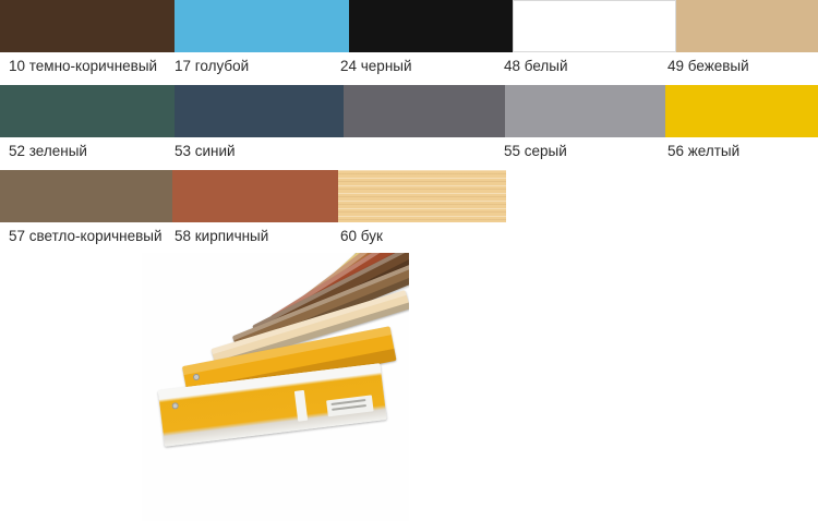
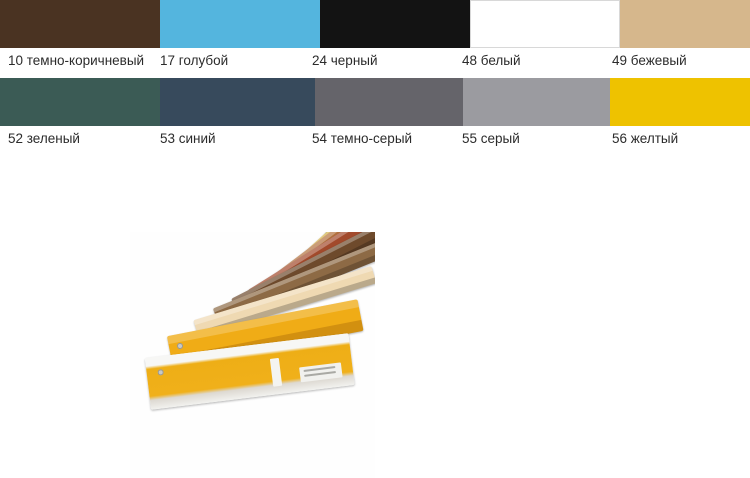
  10 темно-коричневый
  17 голубой
  24 черный
  48 белый
  49 бежевый
  52 зеленый
  53 синий
+ 54 темно-серый
  55 серый
  56 желтый
- 57 светло-коричневый
- 58 кирпичный
- 60 бук
